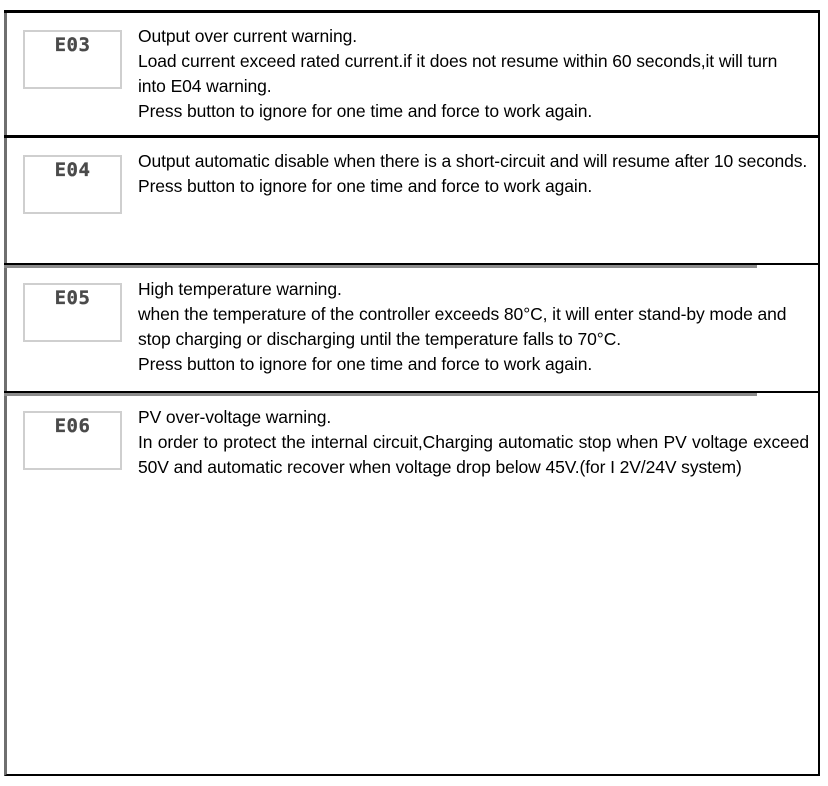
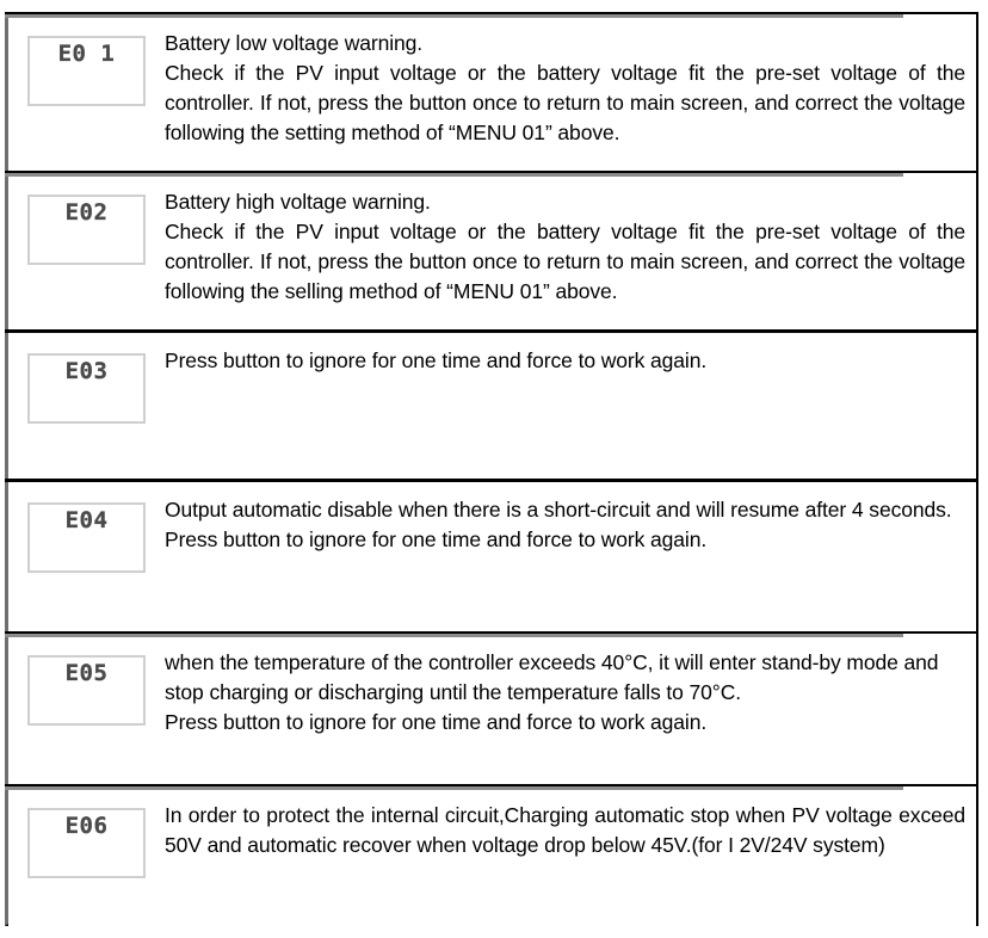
+ E0 1
+ Battery low voltage warning.
+ Check if the PV input voltage or the battery voltage fit the pre-set voltage of the controller. If not, press the button once to return to main screen, and correct the voltage following the setting method of “MENU 01” above.
+ E02
+ Battery high voltage warning.
+ Check if the PV input voltage or the battery voltage fit the pre-set voltage of the controller. If not, press the button once to return to main screen, and correct the voltage following the selling method of “MENU 01” above.
  E03
- Output over current warning.
- Load current exceed rated current.if it does not resume within 60 seconds,it will turn into E04 warning.
  Press button to ignore for one time and force to work again.
  E04
- Output automatic disable when there is a short-circuit and will resume after 10 seconds.
+ Output automatic disable when there is a short-circuit and will resume after 4 seconds.
  Press button to ignore for one time and force to work again.
  E05
- High temperature warning.
- when the temperature of the controller exceeds 80°C, it will enter stand-by mode and stop charging or discharging until the temperature falls to 70°C.
+ when the temperature of the controller exceeds 40°C, it will enter stand-by mode and stop charging or discharging until the temperature falls to 70°C.
  Press button to ignore for one time and force to work again.
  E06
- PV over-voltage warning.
  In order to protect the internal circuit,Charging automatic stop when PV voltage exceed 50V and automatic recover when voltage drop below 45V.(for I 2V/24V system)
